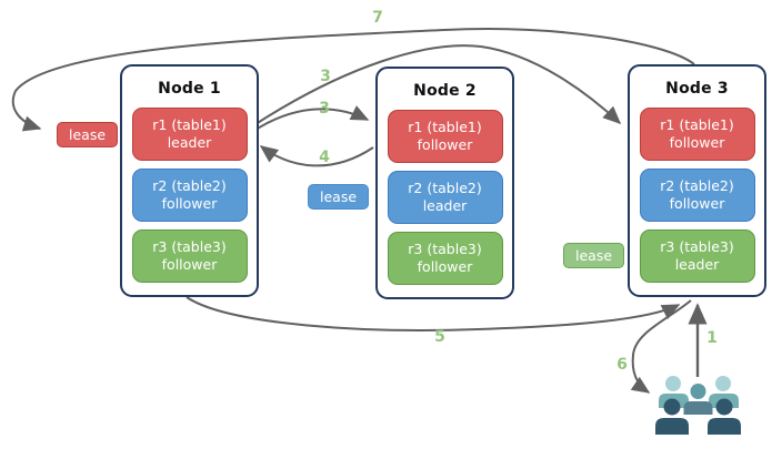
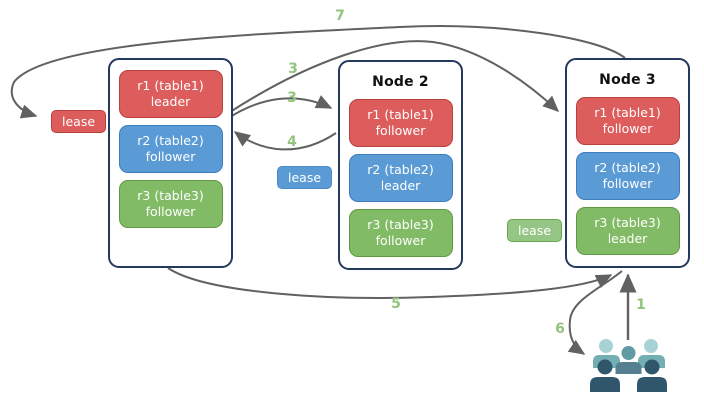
- Node 1
  r1 (table1)
  leader
  r2 (table2)
  follower
  r3 (table3)
  follower
  Node 2
  r1 (table1)
  follower
  r2 (table2)
  leader
  r3 (table3)
  follower
  Node 3
  r1 (table1)
  follower
  r2 (table2)
  follower
  r3 (table3)
  leader
  lease
  lease
  lease
  1
  7
  3
  3
  4
  5
  6
